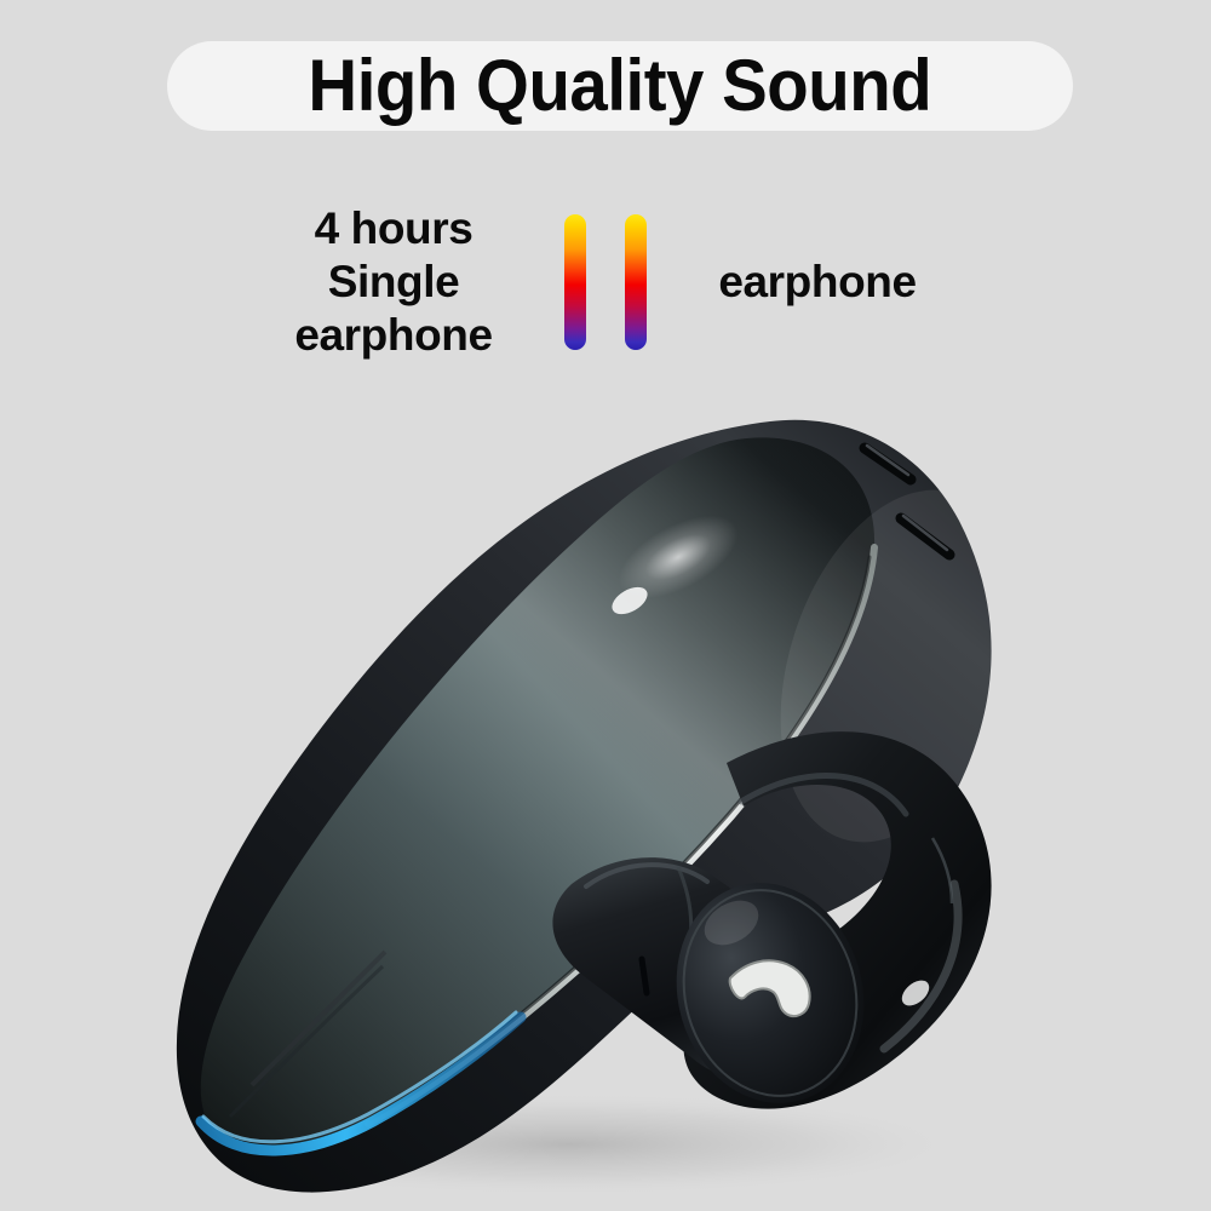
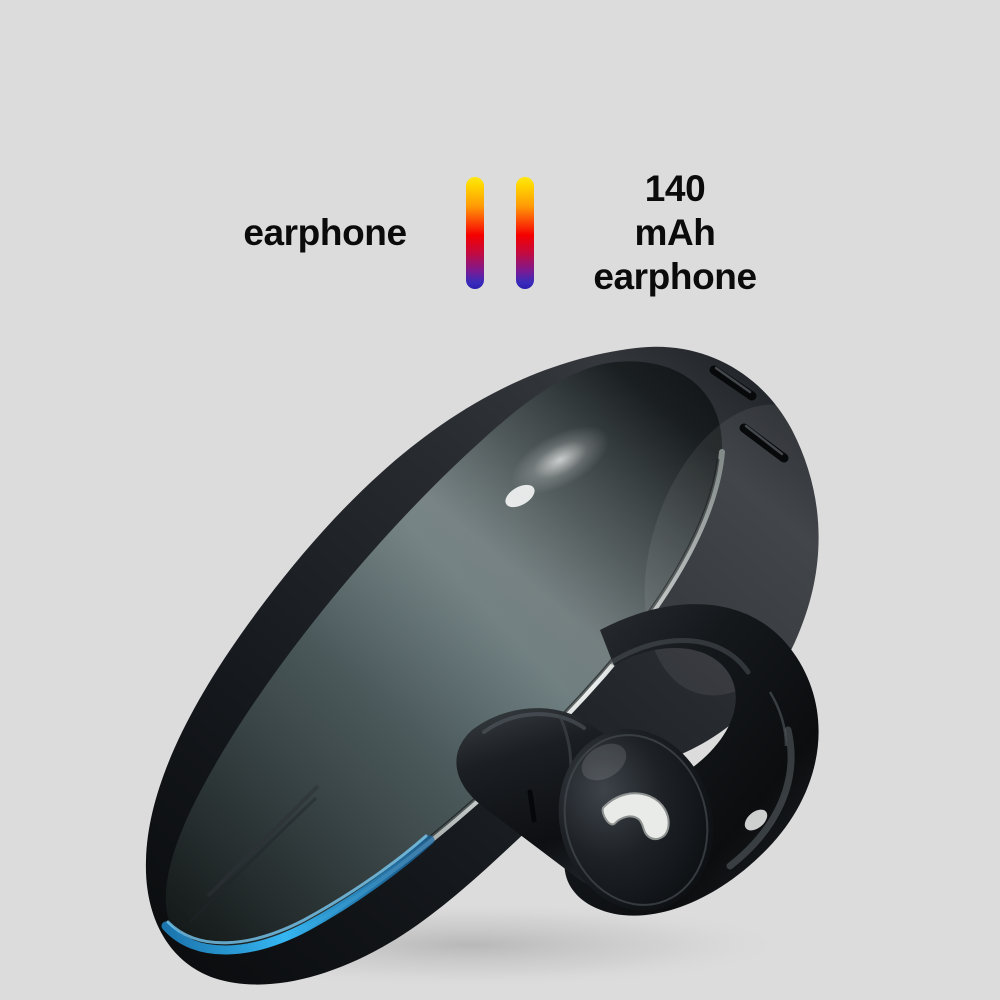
- High Quality Sound
- 4 hours
- Single
  earphone
+ 140
+ mAh
  earphone
